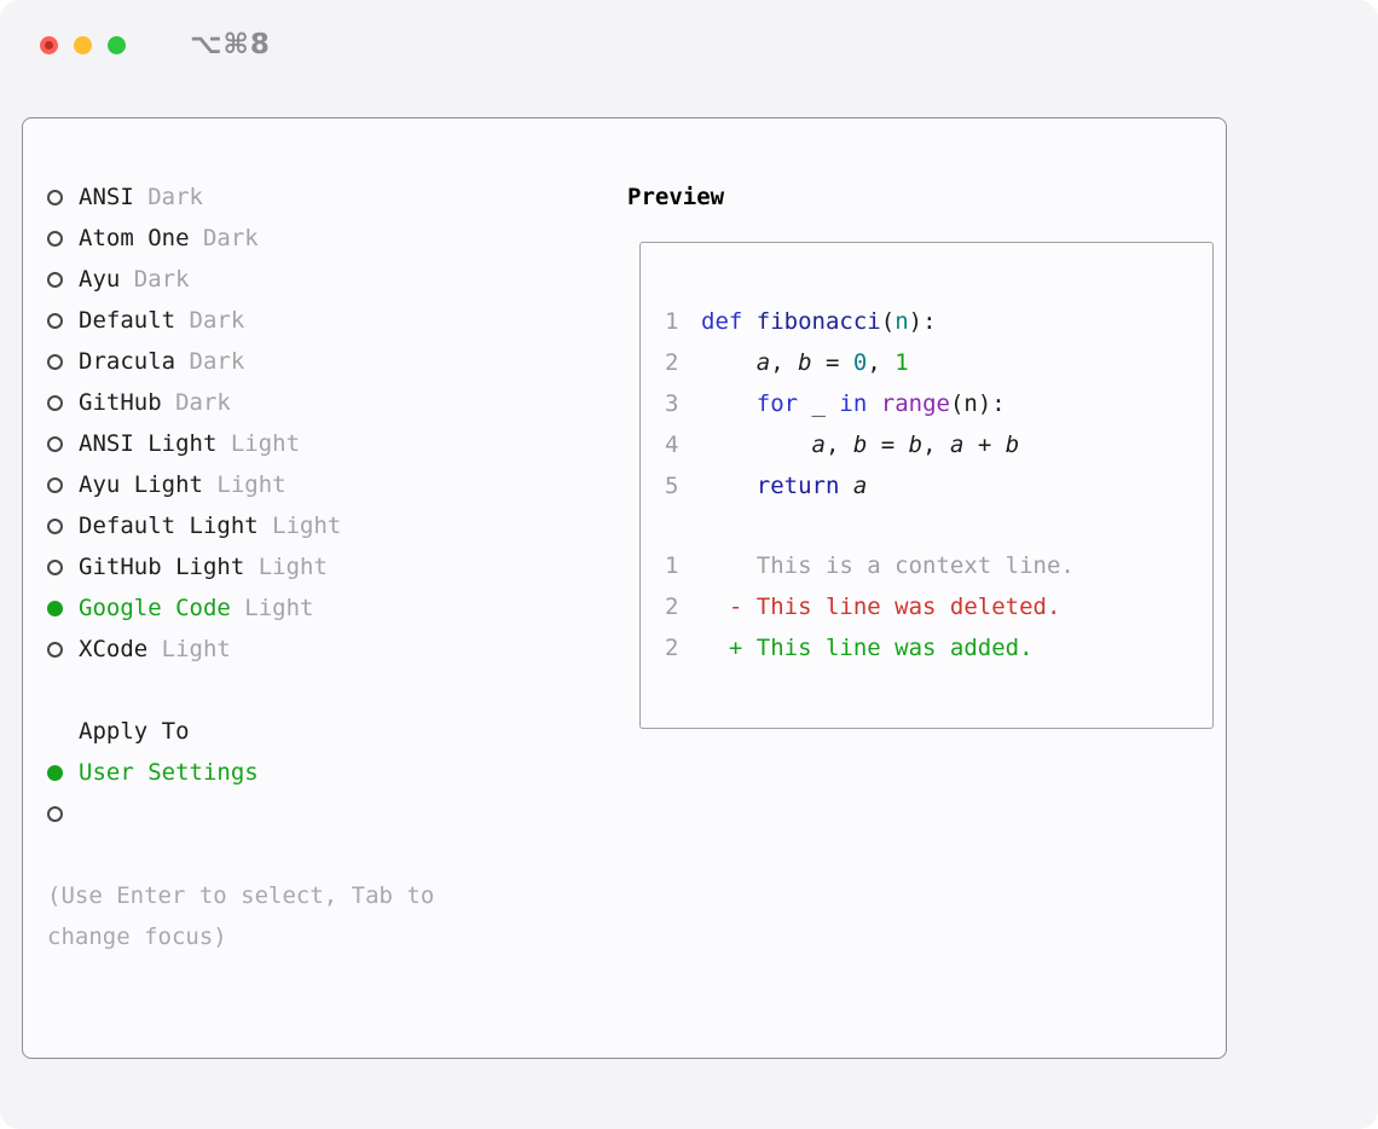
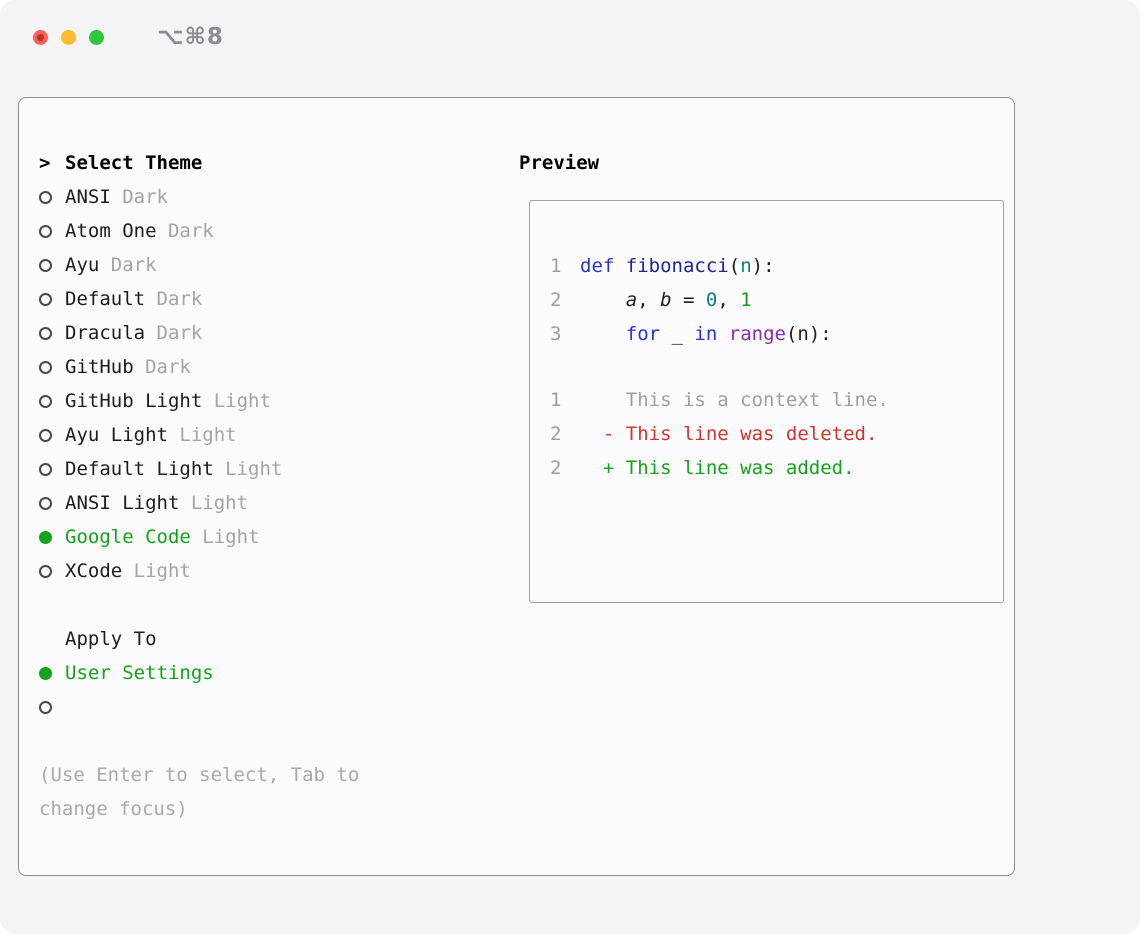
  ⌥⌘8
+ >
+ Select Theme
  ANSI
  Dark
  Atom One
  Dark
  Ayu
  Dark
  Default
  Dark
  Dracula
  Dark
  GitHub
  Dark
- ANSI Light
+ GitHub Light
  Light
  Ayu Light
  Light
  Default Light
  Light
- GitHub Light
+ ANSI Light
  Light
  Google Code
  Light
  XCode
  Light
  Apply To
  User Settings
  (Use Enter to select, Tab to change focus)
  Preview
  1
  def fibonacci(n):
  2
  a, b = 0, 1
  3
  for _ in range(n):
- 4
- a, b = b, a + b
- 5
- return a
  1
  This is a context line.
  2
  - This line was deleted.
  2
  + This line was added.
